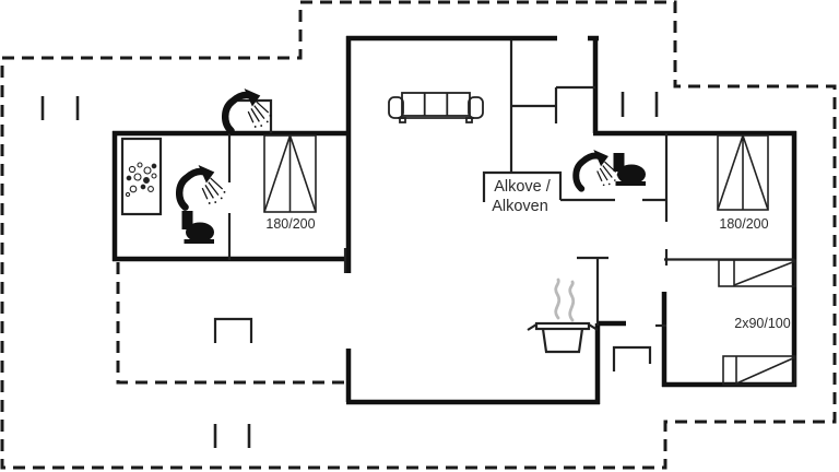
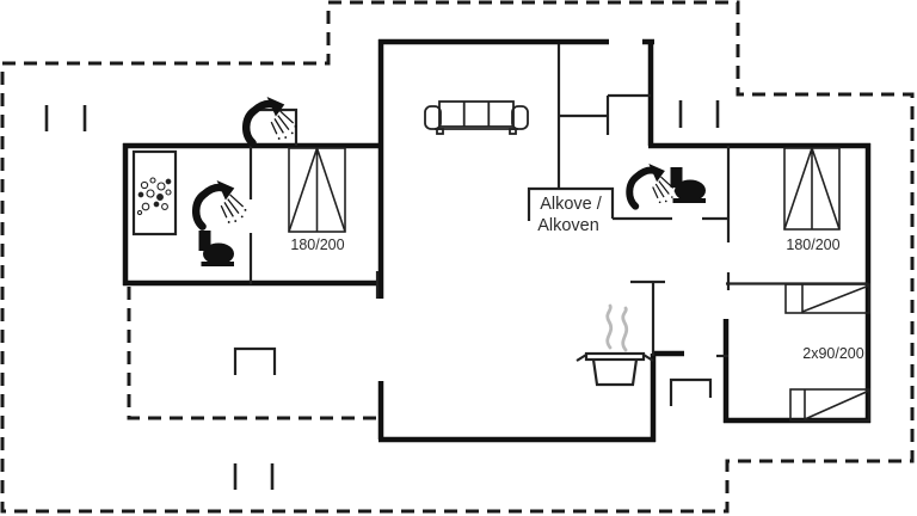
  Alkove /
  Alkoven
  180/200
  180/200
- 2x90/100
+ 2x90/200
